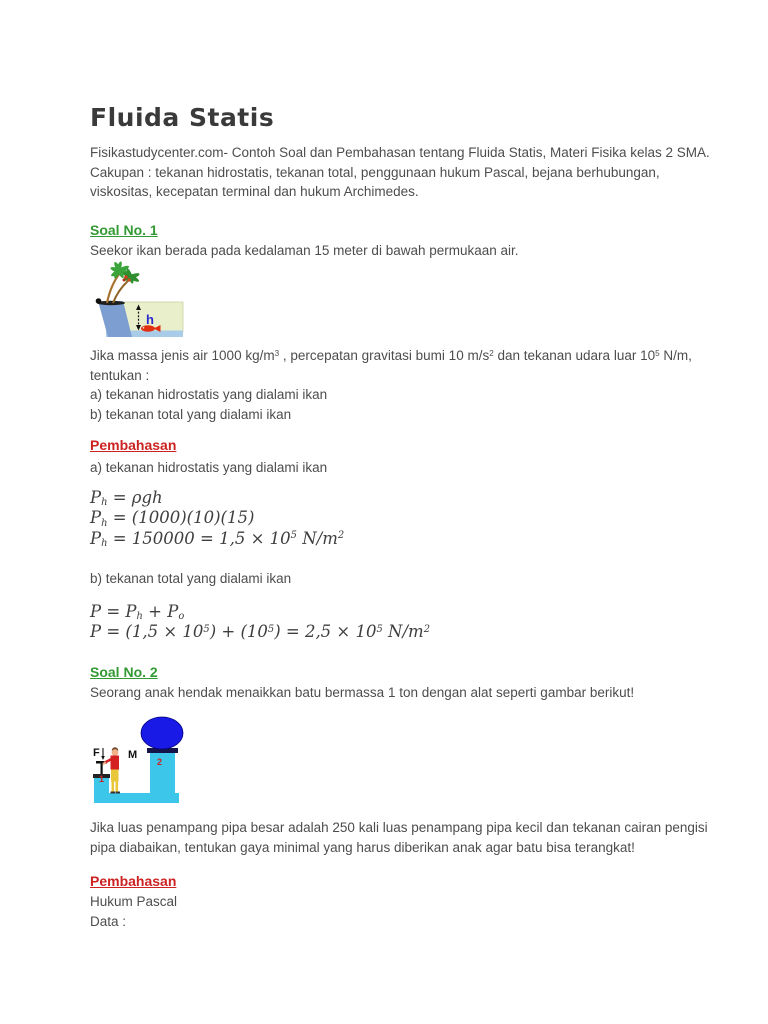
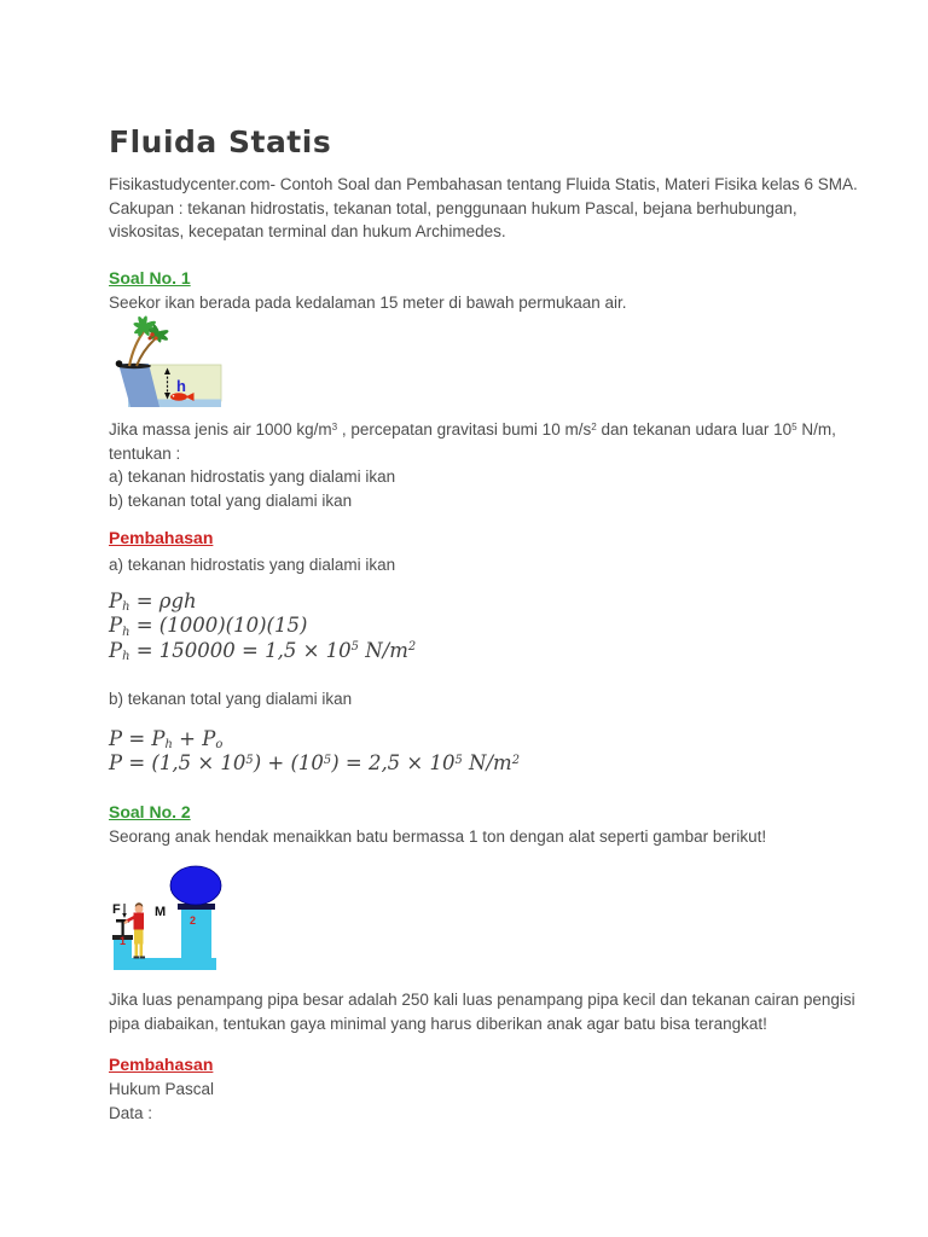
  Fluida Statis
- Fisikastudycenter.com- Contoh Soal dan Pembahasan tentang Fluida Statis, Materi Fisika kelas 2 SMA.
+ Fisikastudycenter.com- Contoh Soal dan Pembahasan tentang Fluida Statis, Materi Fisika kelas 6 SMA.
  Cakupan : tekanan hidrostatis, tekanan total, penggunaan hukum Pascal, bejana berhubungan,
  viskositas, kecepatan terminal dan hukum Archimedes.
  Soal No. 1
  Seekor ikan berada pada kedalaman 15 meter di bawah permukaan air.
  h
  Jika massa jenis air 1000 kg/m3 , percepatan gravitasi bumi 10 m/s2 dan tekanan udara luar 105 N/m,
  tentukan :
  a) tekanan hidrostatis yang dialami ikan
  b) tekanan total yang dialami ikan
  Pembahasan
  a) tekanan hidrostatis yang dialami ikan
  Ph = ρgh
  Ph = (1000)(10)(15)
  Ph = 150000 = 1,5 × 105 N/m2
  b) tekanan total yang dialami ikan
  P = Ph + Po
  P = (1,5 × 105) + (105) = 2,5 × 105 N/m2
  Soal No. 2
  Seorang anak hendak menaikkan batu bermassa 1 ton dengan alat seperti gambar berikut!
  2
  M
  1
  F
  Jika luas penampang pipa besar adalah 250 kali luas penampang pipa kecil dan tekanan cairan pengisi
  pipa diabaikan, tentukan gaya minimal yang harus diberikan anak agar batu bisa terangkat!
  Pembahasan
  Hukum Pascal
  Data :
